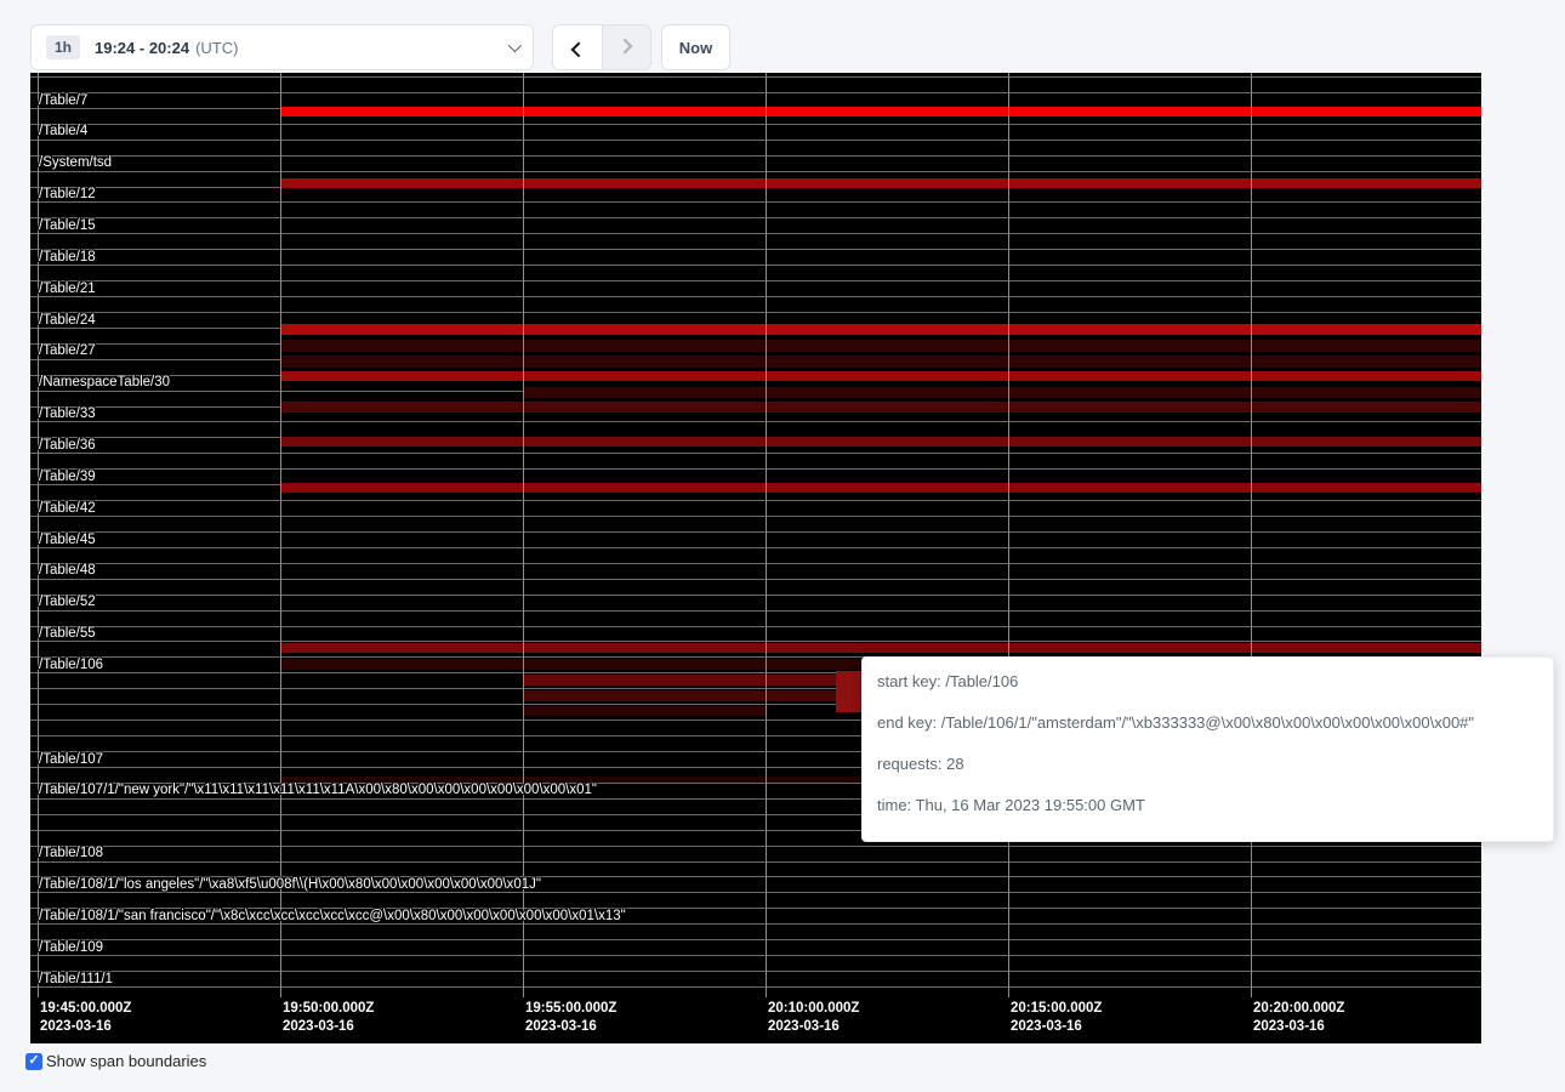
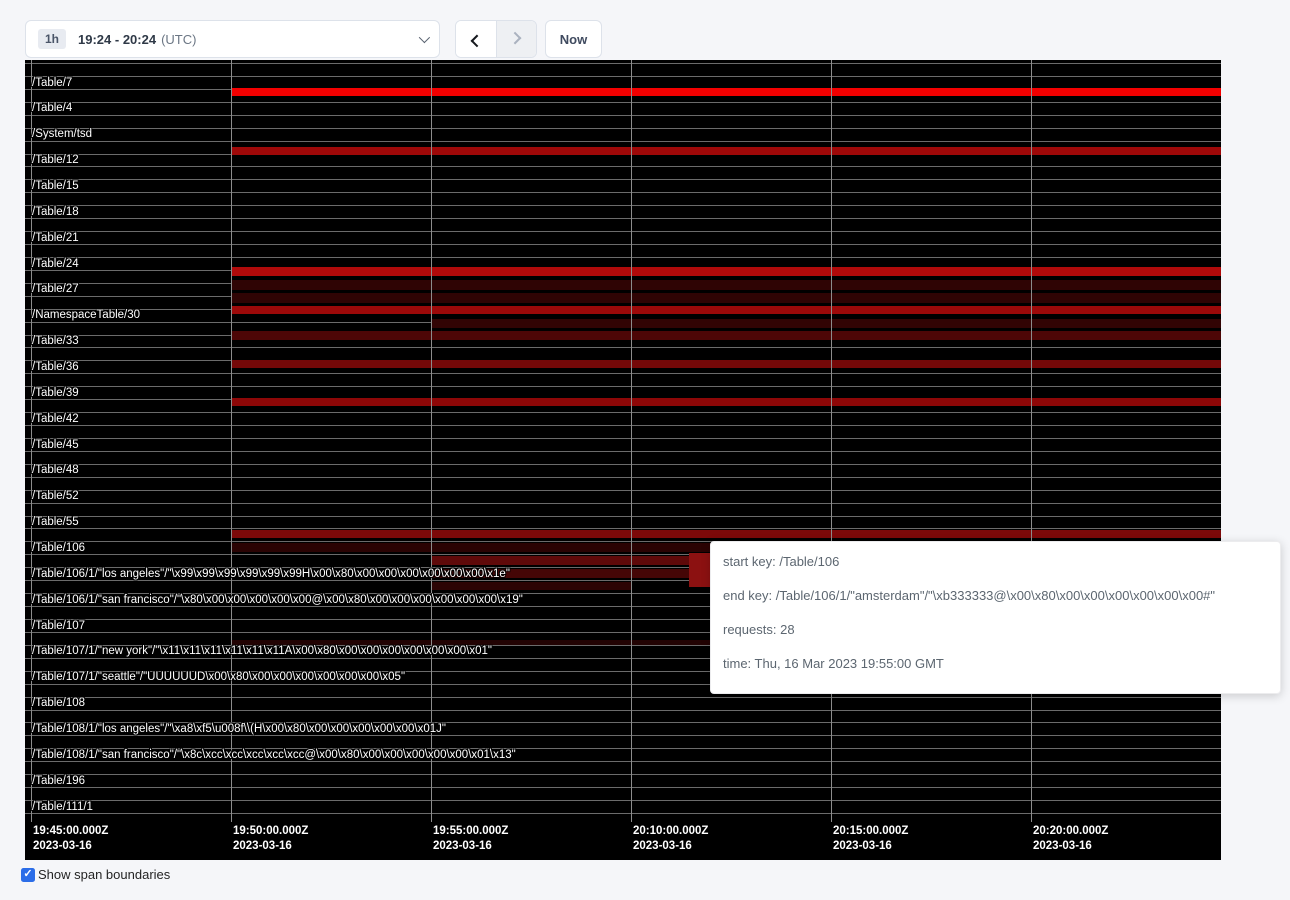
  1h
  19:24 - 20:24
  (UTC)
  Now
  /Table/7
  /Table/4
  /System/tsd
  /Table/12
  /Table/15
  /Table/18
  /Table/21
  /Table/24
  /Table/27
  /NamespaceTable/30
  /Table/33
  /Table/36
  /Table/39
  /Table/42
  /Table/45
  /Table/48
  /Table/52
  /Table/55
  /Table/106
+ /Table/106/1/"los angeles"/"\x99\x99\x99\x99\x99\x99H\x00\x80\x00\x00\x00\x00\x00\x00\x1e"
+ /Table/106/1/"san francisco"/"\x80\x00\x00\x00\x00\x00@\x00\x80\x00\x00\x00\x00\x00\x00\x19"
  /Table/107
  /Table/107/1/"new york"/"\x11\x11\x11\x11\x11\x11A\x00\x80\x00\x00\x00\x00\x00\x00\x01"
+ /Table/107/1/"seattle"/"UUUUUUD\x00\x80\x00\x00\x00\x00\x00\x00\x05"
  /Table/108
  /Table/108/1/"los angeles"/"\xa8\xf5\u008f\\(H\x00\x80\x00\x00\x00\x00\x00\x01J"
  /Table/108/1/"san francisco"/"\x8c\xcc\xcc\xcc\xcc\xcc@\x00\x80\x00\x00\x00\x00\x00\x01\x13"
- /Table/109
+ /Table/196
  /Table/111/1
  19:45:00.000Z
  2023-03-16
  19:50:00.000Z
  2023-03-16
  19:55:00.000Z
  2023-03-16
  20:10:00.000Z
  2023-03-16
  20:15:00.000Z
  2023-03-16
  20:20:00.000Z
  2023-03-16
  start key: /Table/106
  end key: /Table/106/1/"amsterdam"/"\xb333333@\x00\x80\x00\x00\x00\x00\x00\x00#"
  requests: 28
  time: Thu, 16 Mar 2023 19:55:00 GMT
  ✓
  Show span boundaries
